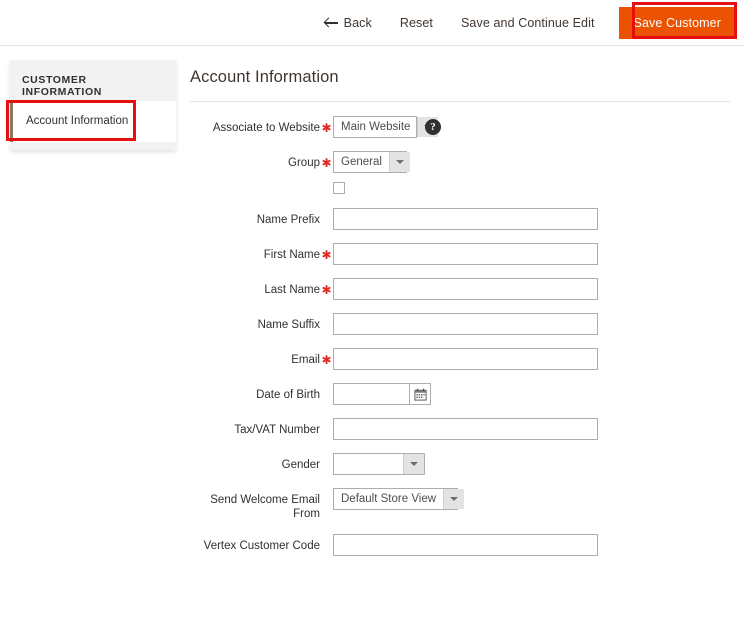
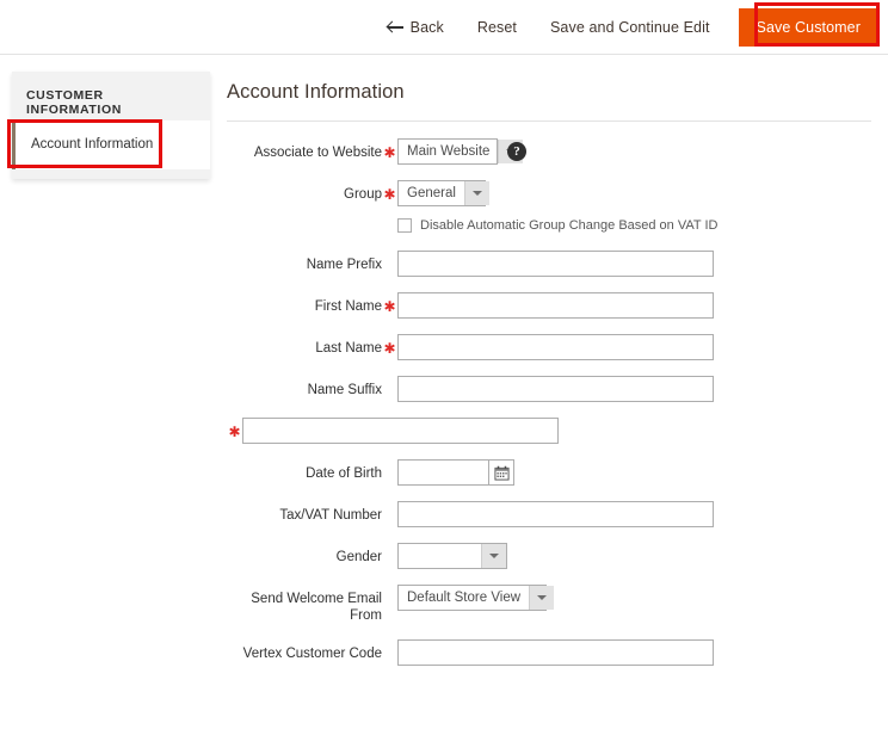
  Back
  Reset
  Save and Continue Edit
  Save Customer
  CUSTOMER INFORMATION
  Account Information
  Account Information
  Associate to Website
  ✱
  Main Website
  ?
  Group
  ✱
  General
+ Disable Automatic Group Change Based on VAT ID
  Name Prefix
  First Name
  ✱
  Last Name
  ✱
  Name Suffix
- Email
  ✱
  Date of Birth
  Tax/VAT Number
  Gender
  Send Welcome Email From
  Default Store View
  Vertex Customer Code
